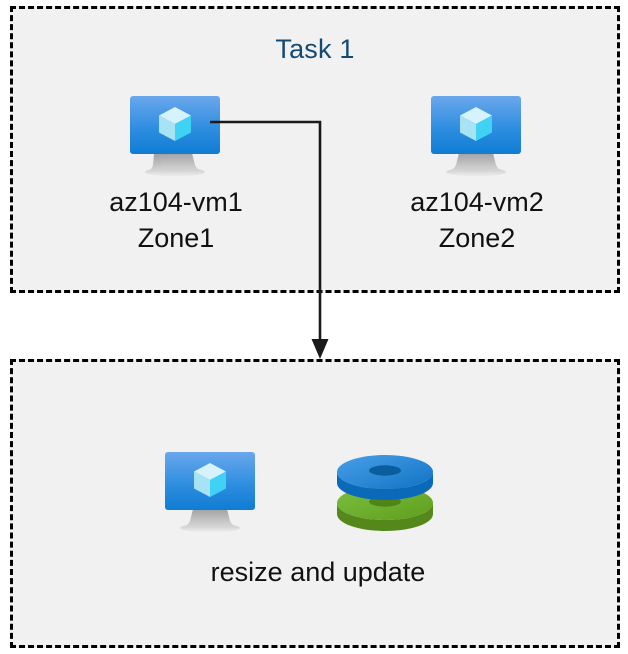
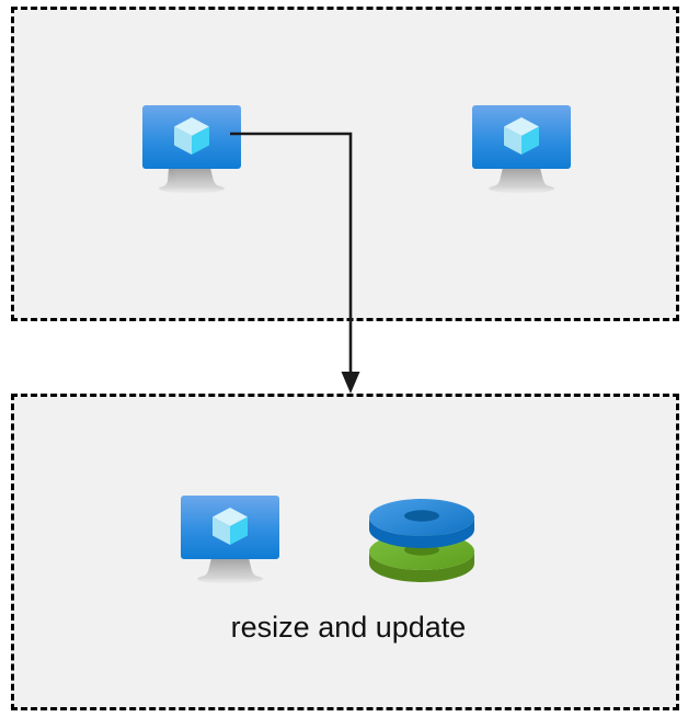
- Task 1
- az104-vm1
- Zone1
- az104-vm2
- Zone2
  resize and update
